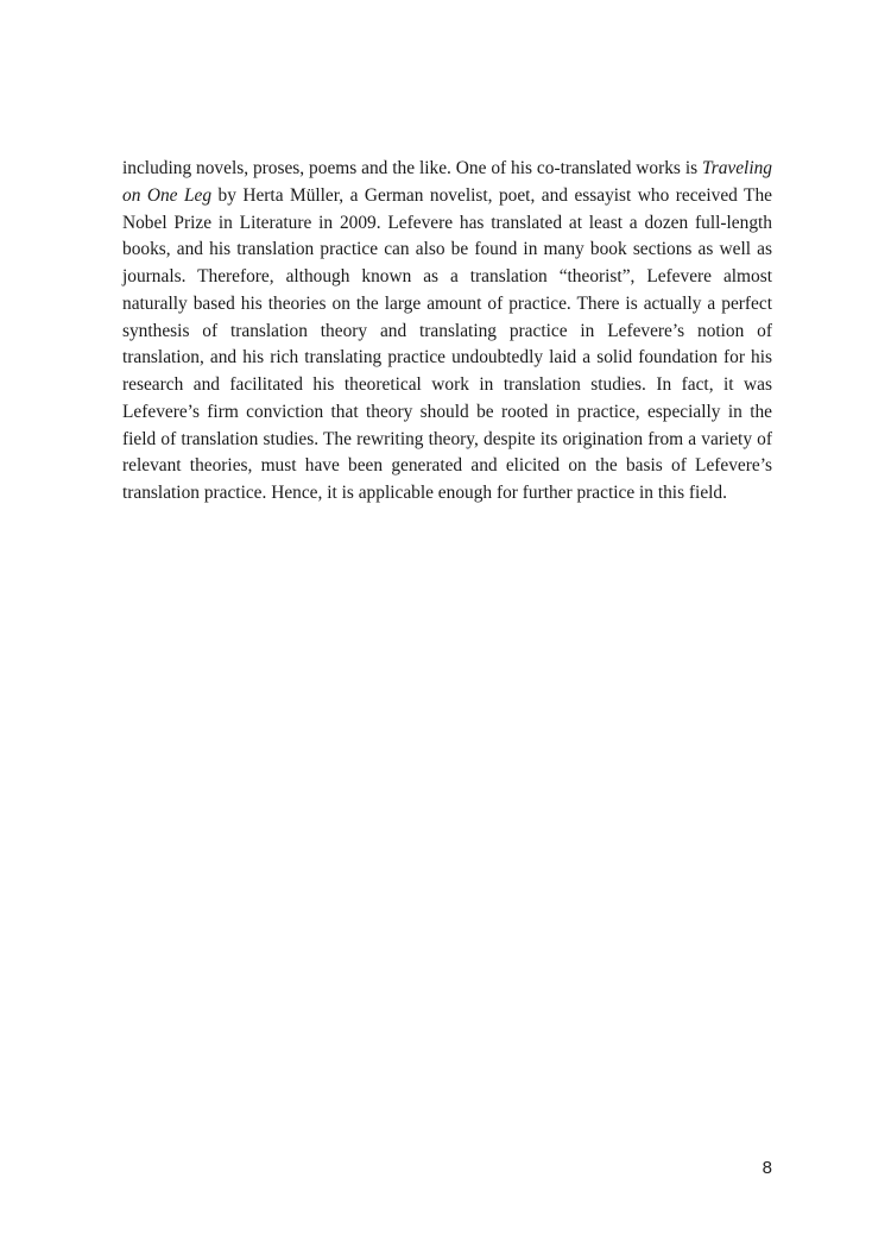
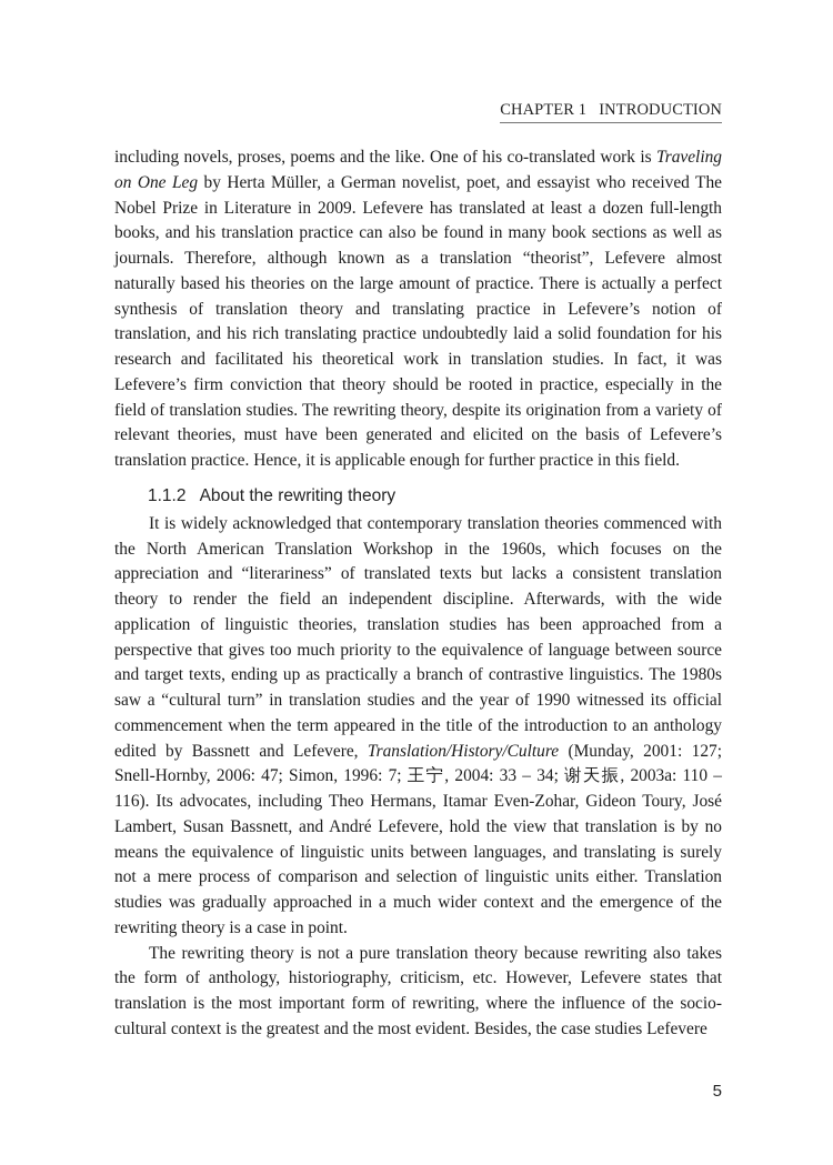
+ CHAPTER 1 INTRODUCTION
- including novels, proses, poems and the like. One of his co-translated works is Traveling on One Leg by Herta Müller, a German novelist, poet, and essayist who received The Nobel Prize in Literature in 2009. Lefevere has translated at least a dozen full-length books, and his translation practice can also be found in many book sections as well as journals. Therefore, although known as a translation “theorist”, Lefevere almost naturally based his theories on the large amount of practice. There is actually a perfect synthesis of translation theory and translating practice in Lefevere’s notion of translation, and his rich translating practice undoubtedly laid a solid foundation for his research and facilitated his theoretical work in translation studies. In fact, it was Lefevere’s firm conviction that theory should be rooted in practice, especially in the field of translation studies. The rewriting theory, despite its origination from a variety of relevant theories, must have been generated and elicited on the basis of Lefevere’s translation practice. Hence, it is applicable enough for further practice in this field.
+ including novels, proses, poems and the like. One of his co-translated work is Traveling on One Leg by Herta Müller, a German novelist, poet, and essayist who received The Nobel Prize in Literature in 2009. Lefevere has translated at least a dozen full-length books, and his translation practice can also be found in many book sections as well as journals. Therefore, although known as a translation “theorist”, Lefevere almost naturally based his theories on the large amount of practice. There is actually a perfect synthesis of translation theory and translating practice in Lefevere’s notion of translation, and his rich translating practice undoubtedly laid a solid foundation for his research and facilitated his theoretical work in translation studies. In fact, it was Lefevere’s firm conviction that theory should be rooted in practice, especially in the field of translation studies. The rewriting theory, despite its origination from a variety of relevant theories, must have been generated and elicited on the basis of Lefevere’s translation practice. Hence, it is applicable enough for further practice in this field.
+ 1.1.2 About the rewriting theory
+ It is widely acknowledged that contemporary translation theories commenced with the North American Translation Workshop in the 1960s, which focuses on the appreciation and “literariness” of translated texts but lacks a consistent translation theory to render the field an independent discipline. Afterwards, with the wide application of linguistic theories, translation studies has been approached from a perspective that gives too much priority to the equivalence of language between source and target texts, ending up as practically a branch of contrastive linguistics. The 1980s saw a “cultural turn” in translation studies and the year of 1990 witnessed its official commencement when the term appeared in the title of the introduction to an anthology edited by Bassnett and Lefevere, Translation/History/Culture (Munday, 2001: 127; Snell-Hornby, 2006: 47; Simon, 1996: 7; 王宁, 2004: 33 – 34; 谢天振, 2003a: 110 – 116). Its advocates, including Theo Hermans, Itamar Even-Zohar, Gideon Toury, José Lambert, Susan Bassnett, and André Lefevere, hold the view that translation is by no means the equivalence of linguistic units between languages, and translating is surely not a mere process of comparison and selection of linguistic units either. Translation studies was gradually approached in a much wider context and the emergence of the rewriting theory is a case in point.
+ The rewriting theory is not a pure translation theory because rewriting also takes the form of anthology, historiography, criticism, etc. However, Lefevere states that translation is the most important form of rewriting, where the influence of the socio-cultural context is the greatest and the most evident. Besides, the case studies Lefevere
- 8
+ 5
